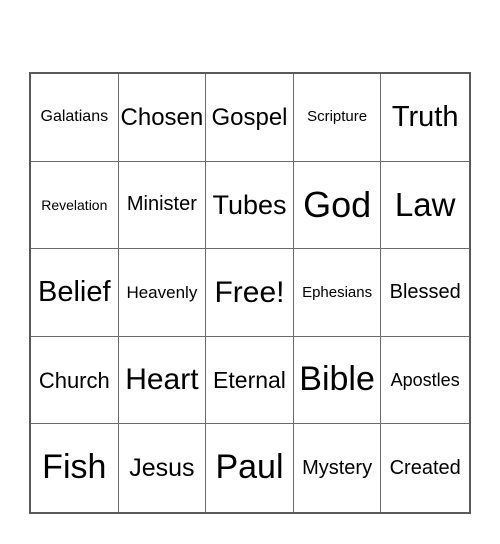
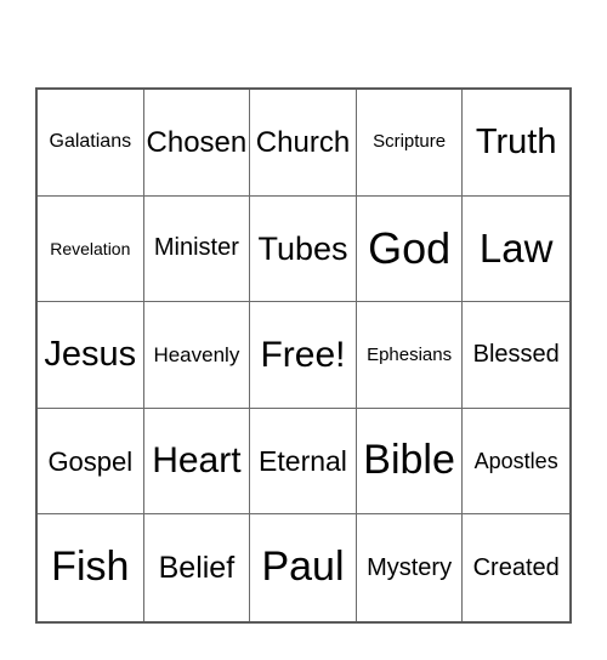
  Galatians
  Chosen
- Gospel
+ Church
  Scripture
  Truth
  Revelation
  Minister
  Tubes
  God
  Law
- Belief
+ Jesus
  Heavenly
  Free!
  Ephesians
  Blessed
- Church
+ Gospel
  Heart
  Eternal
  Bible
  Apostles
  Fish
- Jesus
+ Belief
  Paul
  Mystery
  Created
